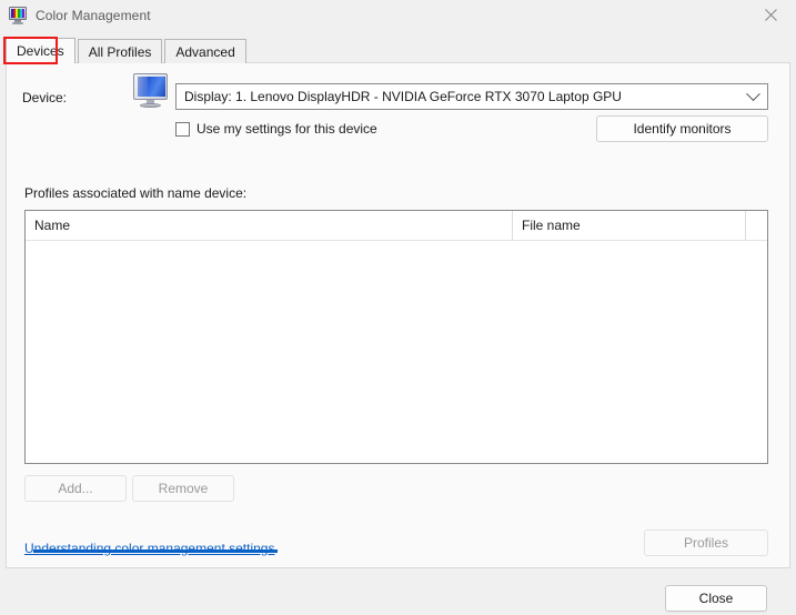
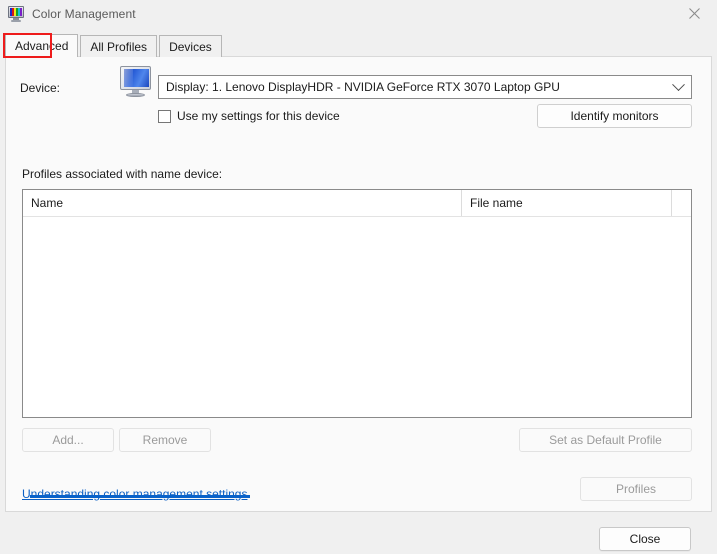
  Color Management
- Devices
+ Advanced
  All Profiles
- Advanced
+ Devices
  Device:
  Display: 1. Lenovo DisplayHDR - NVIDIA GeForce RTX 3070 Laptop GPU
  Use my settings for this device
  Identify monitors
  Profiles associated with name device:
  Name
  File name
  Add...
  Remove
+ Set as Default Profile
  Understanding color management settings
  Profiles
  Close
